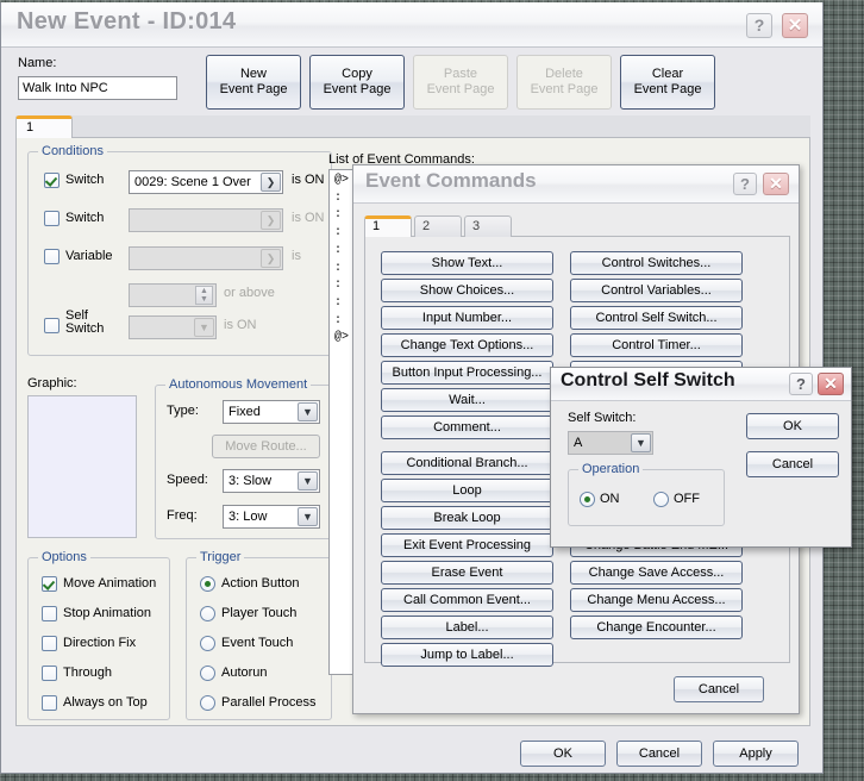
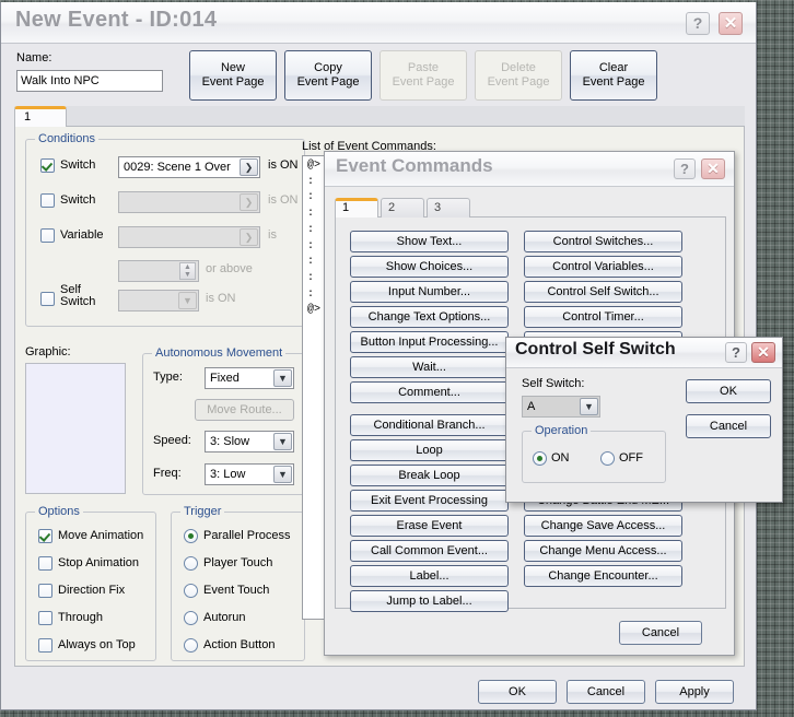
  New Event - ID:014
  ?
  ✕
  Name:
  Walk Into NPC
  New
  Event Page
  Copy
  Event Page
  Paste
  Event Page
  Delete
  Event Page
  Clear
  Event Page
  1
  Conditions
  Switch
  0029: Scene 1 Over
  ❯
  is ON
  Switch
  ❯
  is ON
  Variable
  ❯
  is
  or above
  Self
  Switch
  ▼
  is ON
  Graphic:
  Autonomous Movement
  Type:
  Fixed
  ▼
  Move Route...
  Speed:
  3: Slow
  ▼
  Freq:
  3: Low
  ▼
  Options
  Move Animation
  Stop Animation
  Direction Fix
  Through
  Always on Top
  Trigger
- Action Button
+ Parallel Process
  Player Touch
  Event Touch
  Autorun
- Parallel Process
+ Action Button
  List of Event Commands:
  @>
  :
  :
  :
  :
  :
  :
  :
  :
  @>
  OK
  Cancel
  Apply
  Event Commands
  ?
  ✕
  1
  2
  3
  Show Text...
  Show Choices...
  Input Number...
  Change Text Options...
  Button Input Processing...
  Wait...
  Comment...
  Conditional Branch...
  Loop
  Break Loop
  Exit Event Processing
  Erase Event
  Call Common Event...
  Label...
  Jump to Label...
  Control Switches...
  Control Variables...
  Control Self Switch...
  Control Timer...
  Change Save Access...
  Change Menu Access...
  Change Encounter...
  Cancel
  Control Self Switch
  ?
  ✕
  Self Switch:
  A
  ▼
  Operation
  ON
  OFF
  OK
  Cancel
